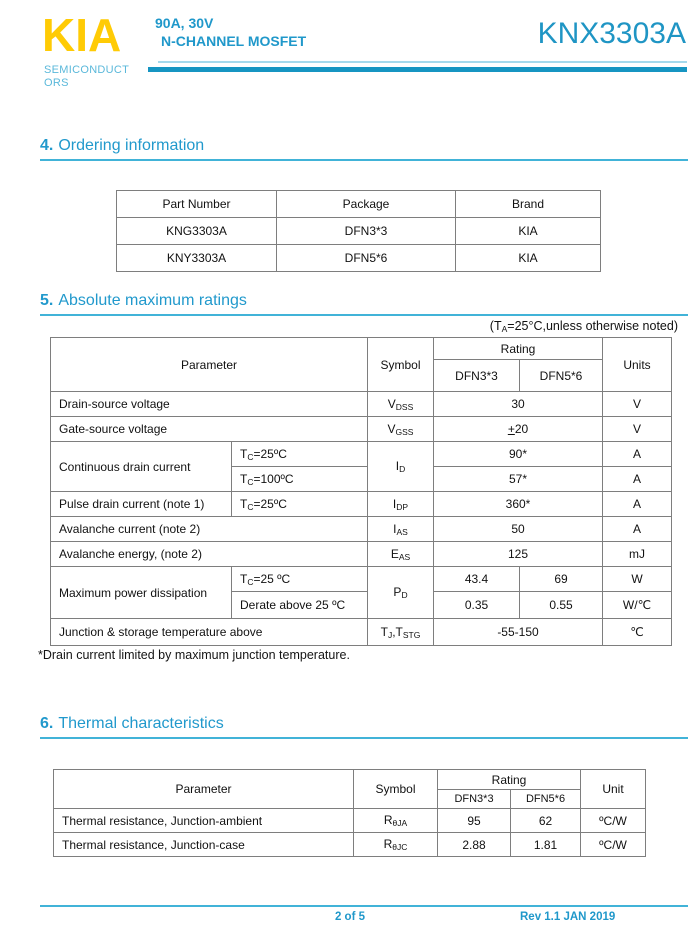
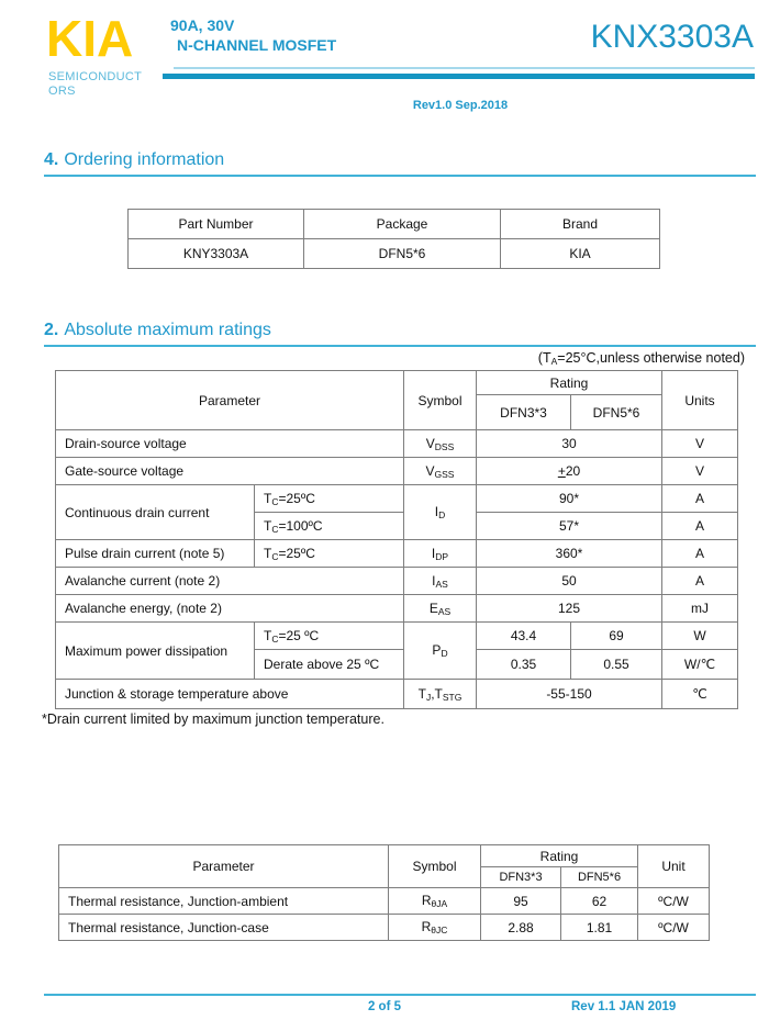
  KIA
  SEMICONDUCTORS
  90A, 30V
  N-CHANNEL MOSFET
  KNX3303A
+ Rev1.0 Sep.2018
  4. Ordering information
  Part Number	Package	Brand
- KNG3303A	DFN3*3	KIA
  KNY3303A	DFN5*6	KIA
- 5. Absolute maximum ratings
+ 2. Absolute maximum ratings
  (TA=25°C,unless otherwise noted)
  Parameter	Symbol	Rating	Units
  DFN3*3	DFN5*6
  Drain-source voltage	VDSS	30	V
  Gate-source voltage	VGSS	+20	V
  Continuous drain current	TC=25ºC	ID	90*	A
  TC=100ºC	57*	A
- Pulse drain current (note 1)	TC=25ºC	IDP	360*	A
+ Pulse drain current (note 5)	TC=25ºC	IDP	360*	A
  Avalanche current (note 2)	IAS	50	A
  Avalanche energy, (note 2)	EAS	125	mJ
  Maximum power dissipation	TC=25 ºC	PD	43.4	69	W
  Derate above 25 ºC	0.35	0.55	W/℃
  Junction & storage temperature above	TJ,TSTG	-55-150	℃
  *Drain current limited by maximum junction temperature.
- 6. Thermal characteristics
  Parameter	Symbol	Rating	Unit
  DFN3*3	DFN5*6
  Thermal resistance, Junction-ambient	RθJA	95	62	ºC/W
  Thermal resistance, Junction-case	RθJC	2.88	1.81	ºC/W
  2 of 5
  Rev 1.1 JAN 2019
